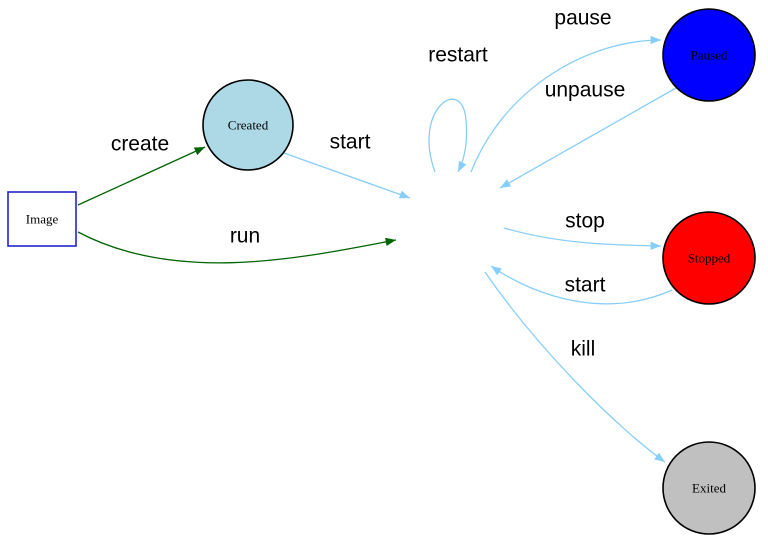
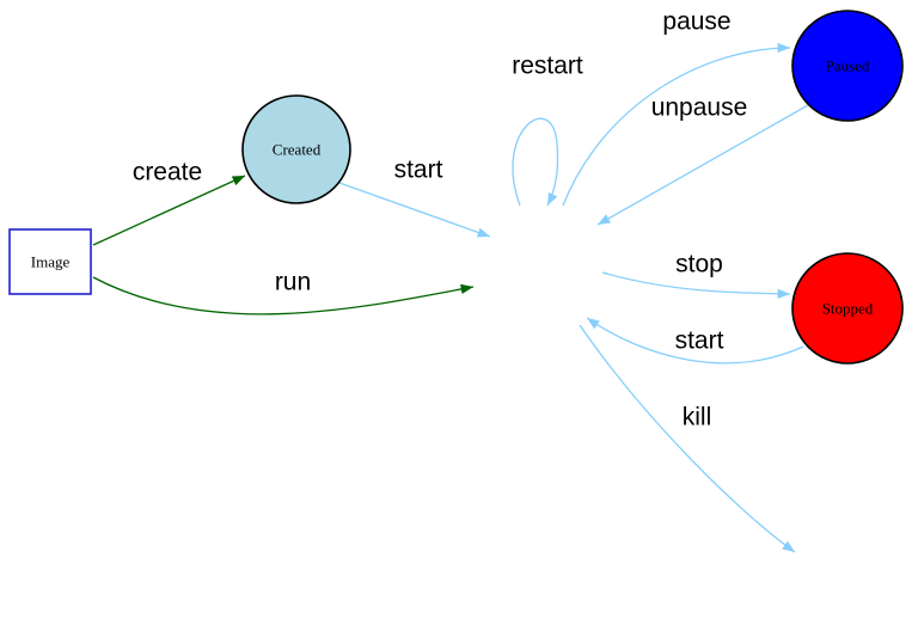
  Image
  Created
  Paused
  Stopped
- Exited
  create
  run
  start
  pause
  unpause
  restart
  stop
  start
  kill
